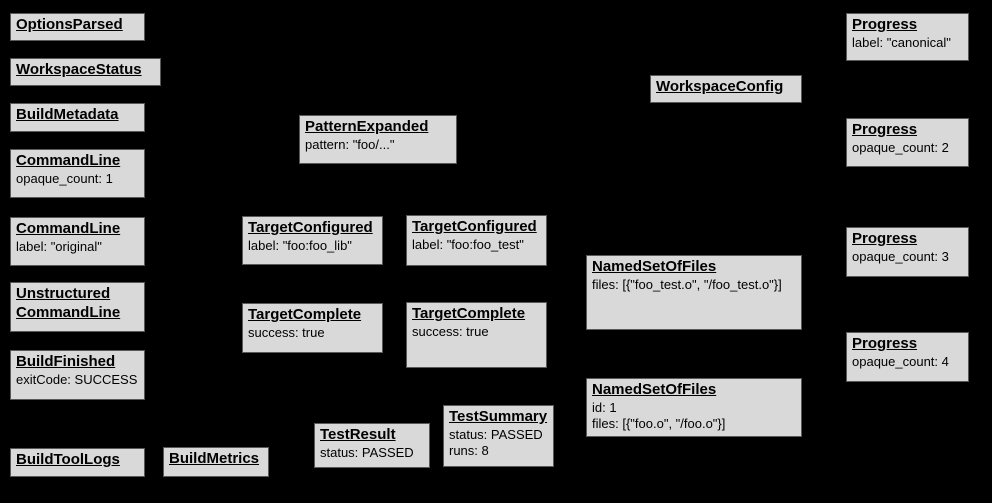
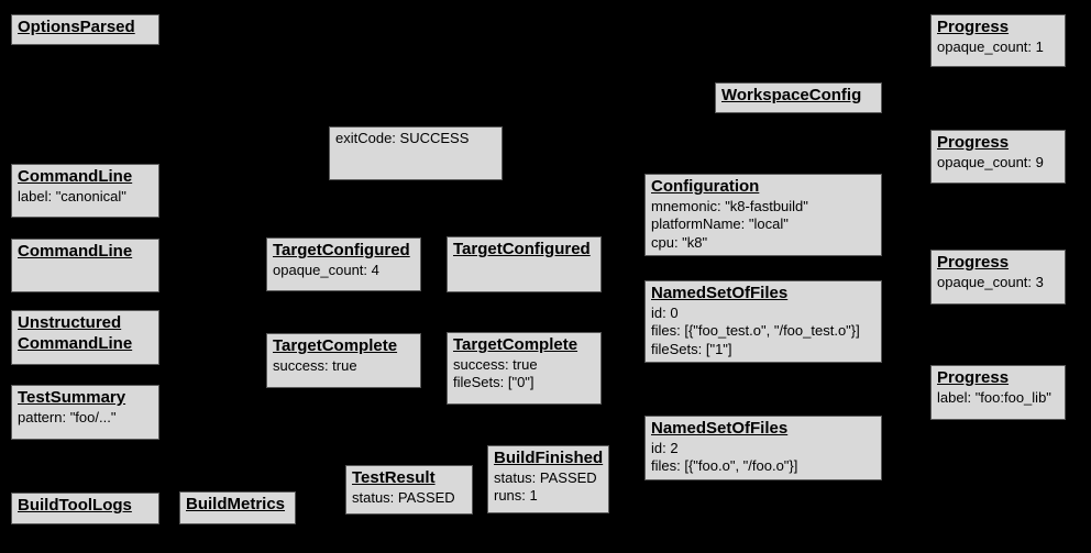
  OptionsParsed
- WorkspaceStatus
- BuildMetadata
  CommandLine
- opaque_count: 1
+ label: "canonical"
  CommandLine
- label: "original"
  Unstructured
  CommandLine
- BuildFinished
+ TestSummary
- exitCode: SUCCESS
+ pattern: "foo/..."
  BuildToolLogs
- PatternExpanded
- pattern: "foo/..."
+ exitCode: SUCCESS
  TargetConfigured
- label: "foo:foo_lib"
+ opaque_count: 4
  TargetConfigured
- label: "foo:foo_test"
  TargetComplete
  success: true
  TargetComplete
  success: true
+ fileSets: ["0"]
  TestResult
  status: PASSED
- TestSummary
+ BuildFinished
  status: PASSED
- runs: 8
+ runs: 1
  BuildMetrics
  WorkspaceConfig
+ Configuration
+ mnemonic: "k8-fastbuild"
+ platformName: "local"
+ cpu: "k8"
  NamedSetOfFiles
+ id: 0
  files: [{"foo_test.o", "/foo_test.o"}]
+ fileSets: ["1"]
  NamedSetOfFiles
- id: 1
+ id: 2
  files: [{"foo.o", "/foo.o"}]
  Progress
- label: "canonical"
+ opaque_count: 1
  Progress
- opaque_count: 2
+ opaque_count: 9
  Progress
  opaque_count: 3
  Progress
- opaque_count: 4
+ label: "foo:foo_lib"
